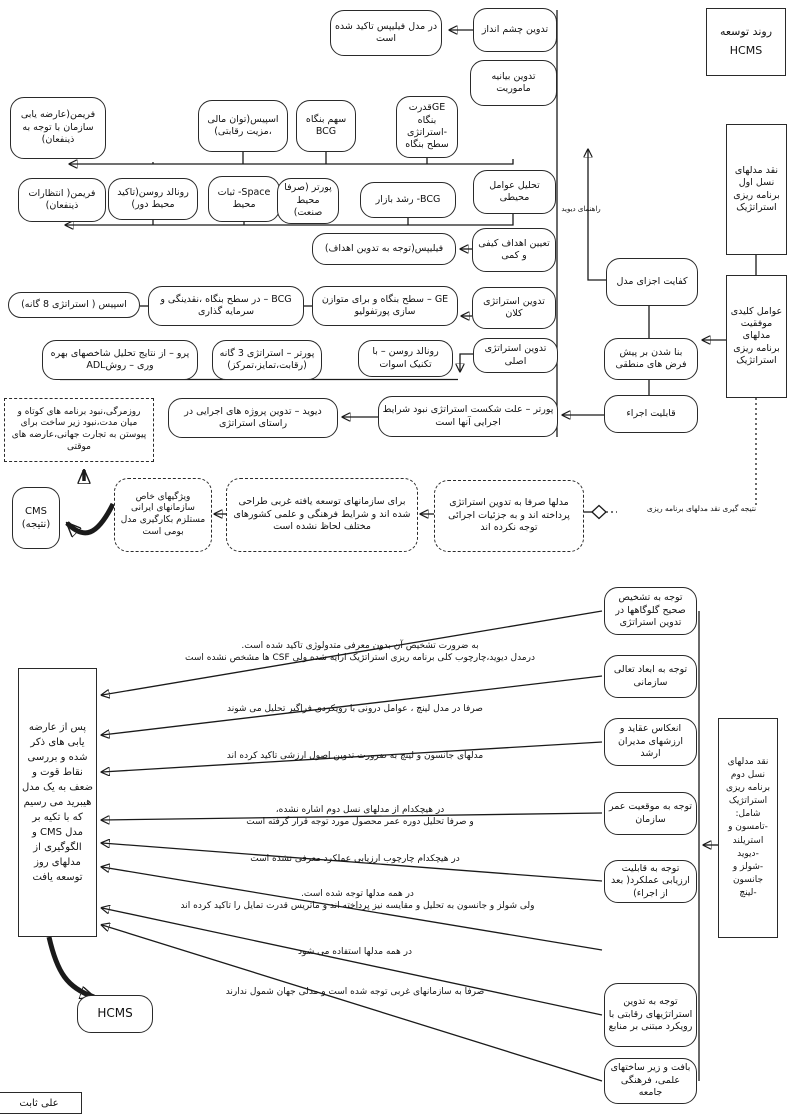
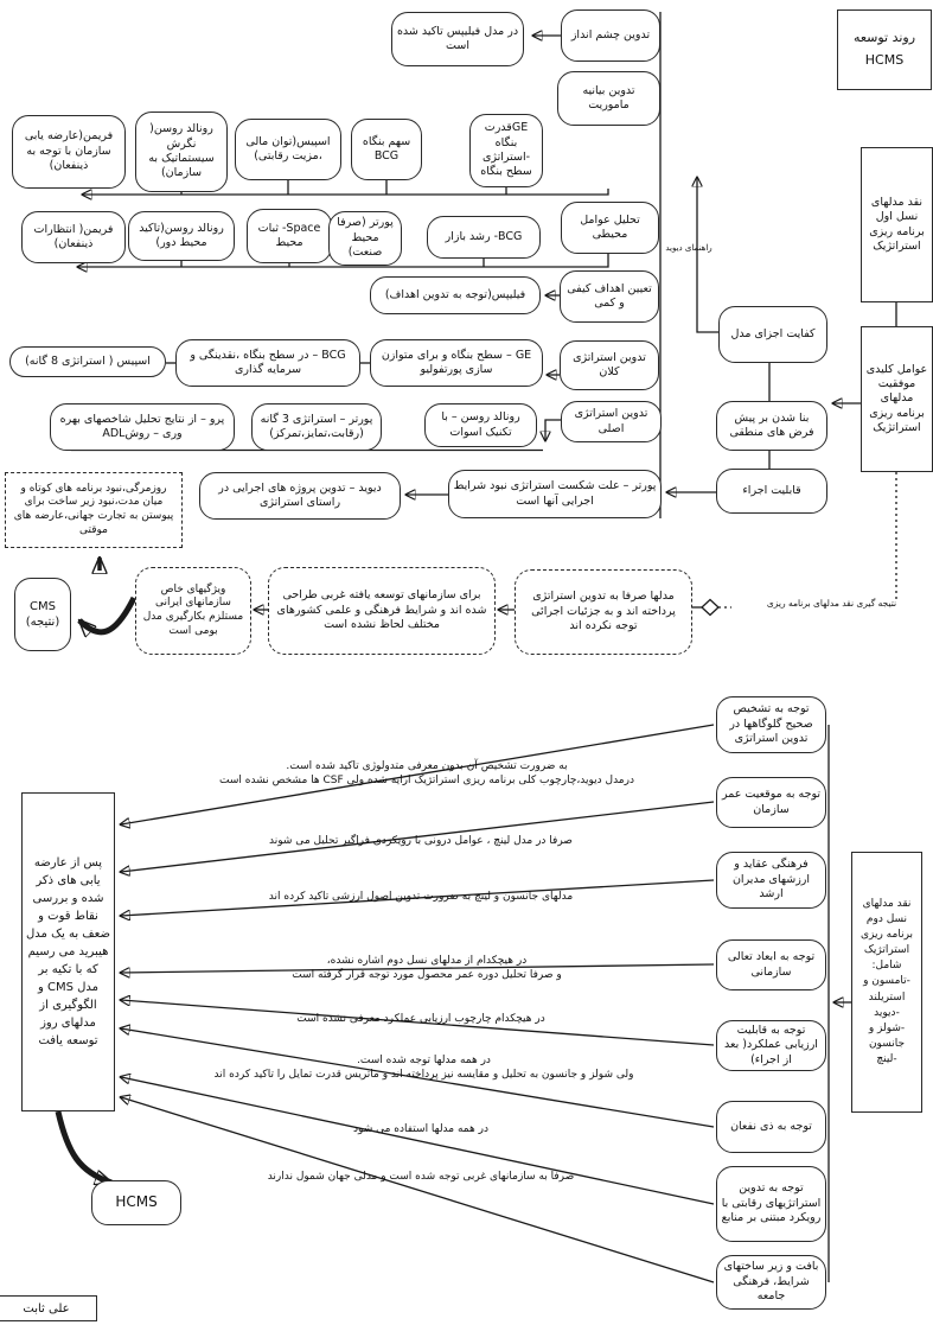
  روند توسعه
  HCMS
  تدوین چشم انداز
  در مدل فیلیپس تاکید شده است
  تدوین بیانیه ماموریت
  تحلیل عوامل محیطی
  فریمن(عارضه یابی سازمان با توجه به ذینفعان)
+ رونالد روسن( نگرش سیستماتیک به سازمان)
  اسپیس(توان مالی ،مزیت رقابتی)
  سهم بنگاه BCG
  GEقدرت بنگاه -استراتژی سطح بنگاه
  فریمن( انتظارات ذینفعان)
  رونالد روسن(تاکید محیط دور)
  Space- ثبات محیط
  پورتر (صرفا محیط صنعت)
  BCG- رشد بازار
  راهنمای دیوید
  تعیین اهداف کیفی و کمی
  فیلیپس(توجه به تدوین اهداف)
  تدوین استراتژی کلان
  GE – سطح بنگاه و برای متوازن سازی پورتفولیو
  BCG – در سطح بنگاه ،نقدینگی و سرمایه گذاری
  اسپیس ( استراتژی 8 گانه)
  تدوین استراتژی اصلی
  رونالد روسن – با تکنیک اسوات
  پورتر – استراتژی 3 گانه (رقابت،تمایز،تمرکز)
  پرو – از نتایج تحلیل شاخصهای بهره وری – روشADL
  پورتر – علت شکست استراتژی نبود شرایط اجرایی آنها است
  دیوید – تدوین پروژه های اجرایی در راستای استراتژی
  نقد مدلهای نسل اول برنامه ریزی استراتژیک
  عوامل کلیدی موفقیت مدلهای برنامه ریزی استراتژیک
  کفایت اجزای مدل
  بنا شدن بر پیش فرض های منطقی
  قابلیت اجراء
  نتیجه گیری نقد مدلهای برنامه ریزی
  روزمرگی،نبود برنامه های کوتاه و میان مدت،نبود زیر ساخت برای پیوستن به تجارت جهانی،عارضه های موقتی
  ویژگیهای خاص سازمانهای ایرانی مستلزم بکارگیری مدل بومی است
  برای سازمانهای توسعه یافته غربی طراحی شده اند و شرایط فرهنگی و علمی کشورهای مختلف لحاظ نشده است
  مدلها صرفا به تدوین استراتژی پرداخته اند و به جزئیات اجرائی توجه نکرده اند
  CMS
  (نتیجه)
  پس از عارضه یابی های ذکر شده و بررسی نقاط قوت و ضعف به یک مدل هیبرید می رسیم که با تکیه بر مدل CMS و الگوگیری از مدلهای روز توسعه یافت
  نقد مدلهای نسل دوم برنامه ریزی استراتژیک شامل:
  -تامسون و استریلند
  -دیوید
  -شولز و جانسون
  -لینچ
  توجه به تشخیص صحیح گلوگاهها در تدوین استراتژی
- توجه به ابعاد تعالی سازمانی
+ توجه به موقعیت عمر سازمان
- انعکاس عقاید و ارزشهای مدیران ارشد
+ فرهنگی عقاید و ارزشهای مدیران ارشد
- توجه به موقعیت عمر سازمان
+ توجه به ابعاد تعالی سازمانی
  توجه به قابلیت ارزیابی عملکرد( بعد از اجراء)
+ توجه به ذی نفعان
  توجه به تدوین استراتژیهای رقابتی با رویکرد مبتنی بر منابع
- بافت و زیر ساختهای علمی، فرهنگی جامعه
+ بافت و زیر ساختهای شرایط، فرهنگی جامعه
  به ضرورت تشخیص آن بدون معرفی متدولوژی تاکید شده است.
  درمدل دیوید،چارچوب کلی برنامه ریزی استراتژیک ارایه شده ولی CSF ها مشخص نشده است
  صرفا در مدل لینچ ، عوامل درونی با رویکردی فراگیر تحلیل می شوند
  مدلهای جانسون و لینچ به ضرورت تدوین اصول ارزشی تاکید کرده اند
  در هیچکدام از مدلهای نسل دوم اشاره نشده،
  و صرفا تحلیل دوره عمر محصول مورد توجه قرار گرفته است
  در هیچکدام چارچوب ارزیابی عملکرد معرفی نشده است
  در همه مدلها توجه شده است.
  ولی شولز و جانسون به تحلیل و مقایسه نیز پرداخته اند و ماتریس قدرت تمایل را تاکید کرده اند
  در همه مدلها استفاده می شود
  صرفا به سازمانهای غربی توجه شده است و مدلی جهان شمول ندارند
  HCMS
  علی ثابت
